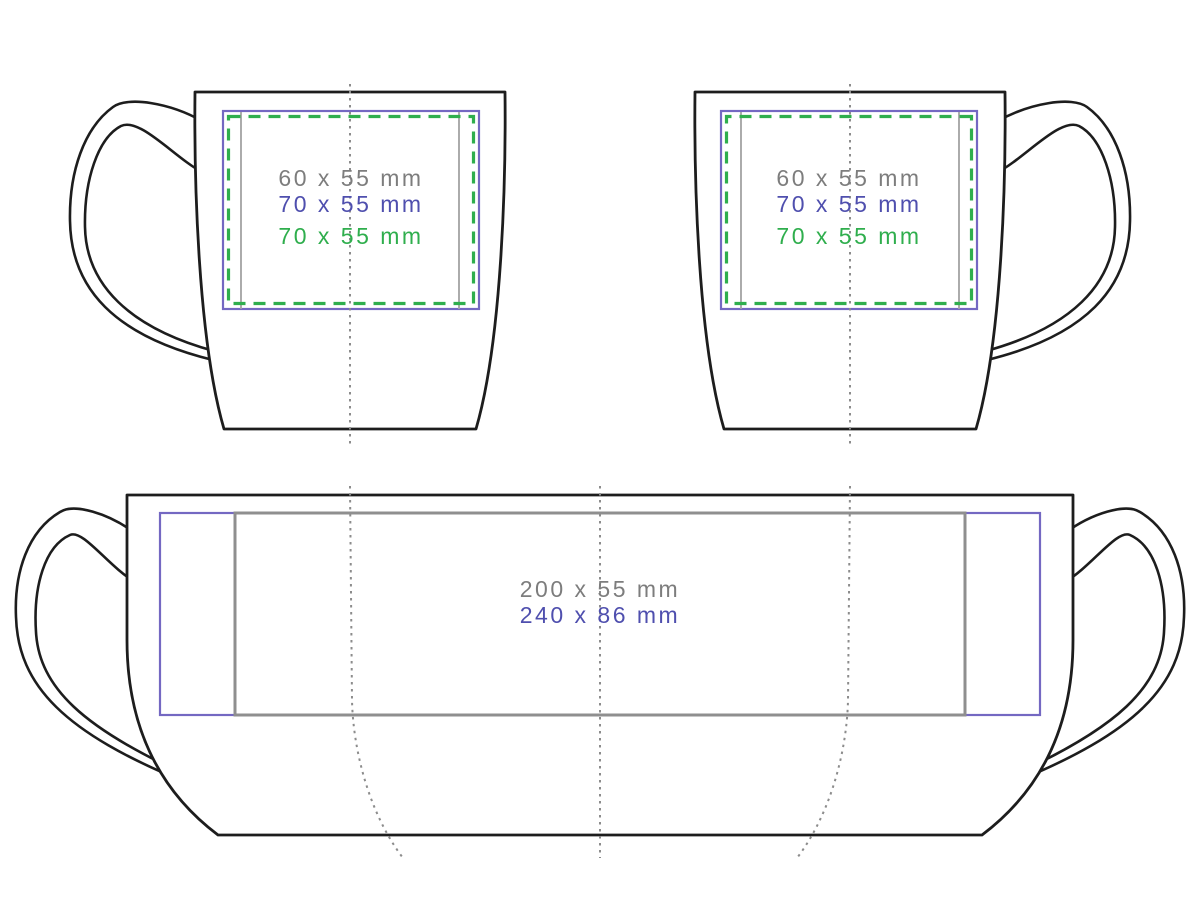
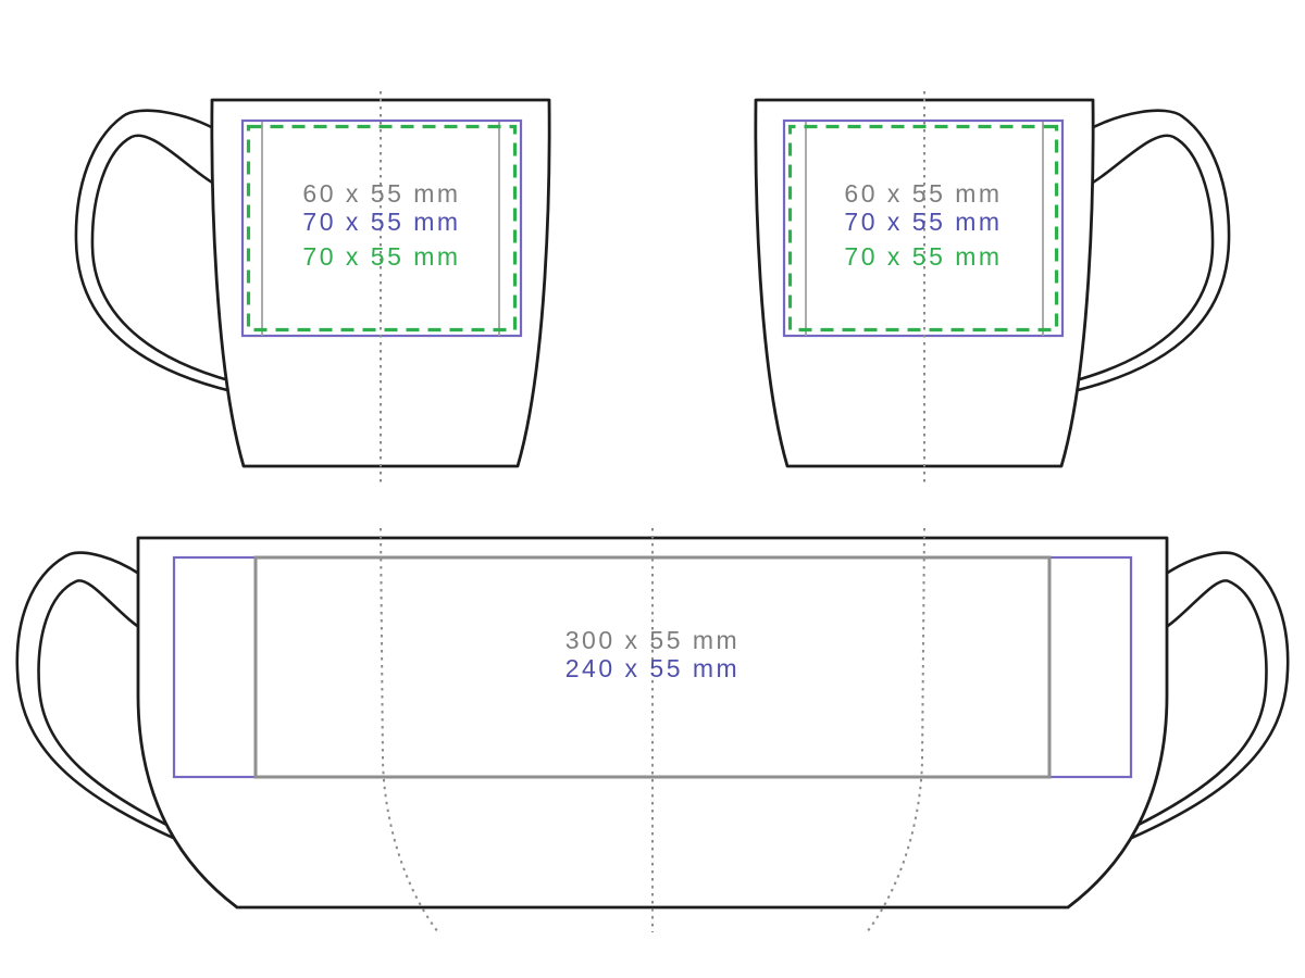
  60 x 55 mm
  70 x 55 mm
  70 x 55 mm
  60 x 55 mm
  70 x 55 mm
  70 x 55 mm
- 200 x 55 mm
+ 300 x 55 mm
- 240 x 86 mm
+ 240 x 55 mm
